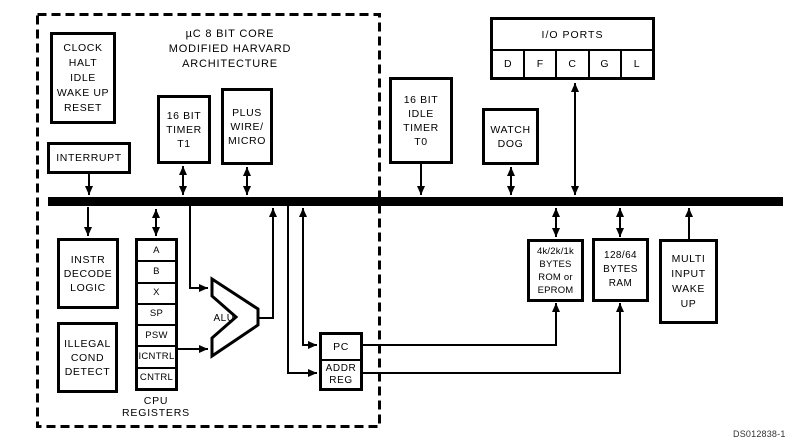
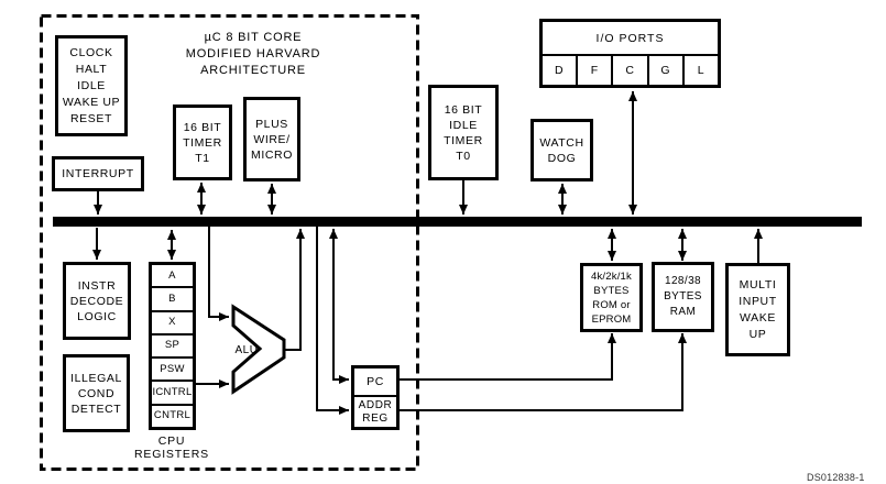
  µC 8 BIT CORE
  MODIFIED HARVARD
  ARCHITECTURE
  CLOCK
  HALT
  IDLE
  WAKE UP
  RESET
  INTERRUPT
  16 BIT
  TIMER
  T1
  PLUS
  WIRE/
  MICRO
  16 BIT
  IDLE
  TIMER
  T0
  WATCH
  DOG
  I/O PORTS
  D
  F
  C
  G
  L
  INSTR
  DECODE
  LOGIC
  ILLEGAL
  COND
  DETECT
  A
  B
  X
  SP
  PSW
  ICNTRL
  CNTRL
  CPU
  REGISTERS
  ALU
  PC
  ADDR
  REG
  4k/2k/1k
  BYTES
  ROM or
  EPROM
- 128/64
+ 128/38
  BYTES
  RAM
  MULTI
  INPUT
  WAKE
  UP
  DS012838-1
